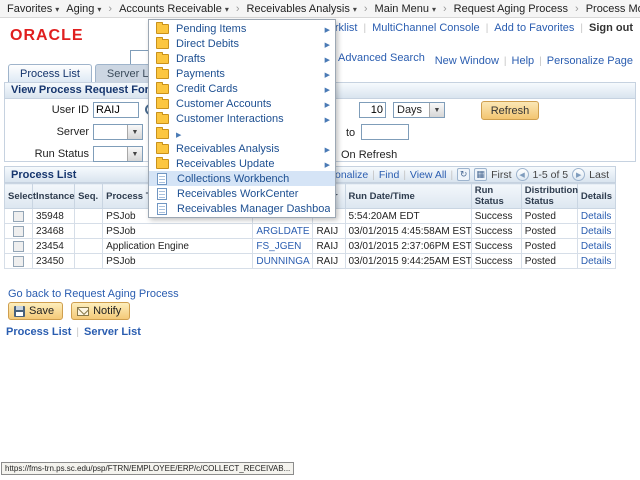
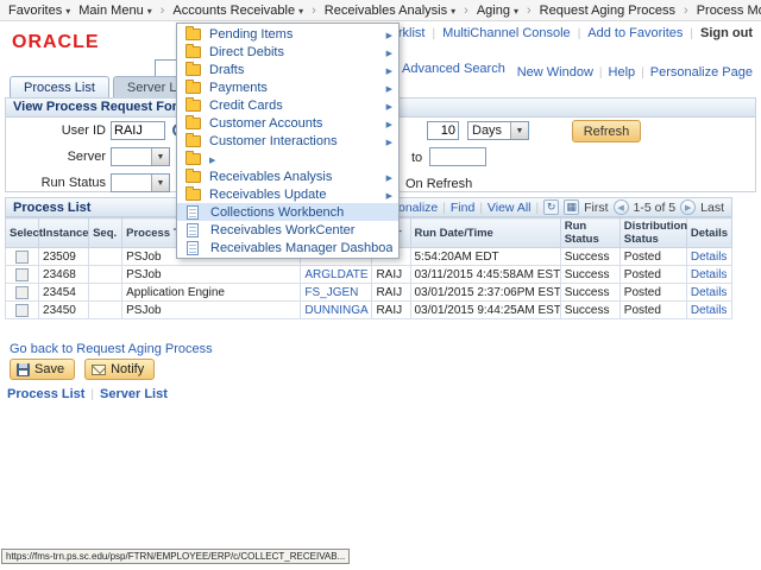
  Favorites
- Aging
+ Main Menu
  Accounts Receivable
  Receivables Analysis
- Main Menu
+ Aging
  Request Aging Process
  ORACLE
  Advanced Search
  rklist
  MultiChannel Console
  Add to Favorites
  Sign out
  New Window
  Help
  Personalize Page
  Process List
  Server L
  View Process Request For
  User ID
  RAIJ
  10
  Days
  Refresh
  Server
  to
  Run Status
  On Refresh
  Process List
  Find
  View All
  First
  1-5 of 5
  Last
  Select	Instance	Seq.	Process			Run Date/Time	Run Status	Distribution Status	Details
- 	35948		PSJob			5:54:20AM EDT	Success	Posted	Details
+ 	23509		PSJob			5:54:20AM EDT	Success	Posted	Details
- 	23468		PSJob	ARGLDATE	RAIJ	03/01/2015 4:45:58AM EST	Success	Posted	Details
+ 	23468		PSJob	ARGLDATE	RAIJ	03/11/2015 4:45:58AM EST	Success	Posted	Details
  	23454		Application Engine	FS_JGEN	RAIJ	03/01/2015 2:37:06PM EST	Success	Posted	Details
  	23450		PSJob	DUNNINGA	RAIJ	03/01/2015 9:44:25AM EST	Success	Posted	Details
  Go back to Request Aging Process
  Save
  Notify
  Process List
  Server List
  Pending Items
  Direct Debits
  Drafts
  Payments
  Credit Cards
  Customer Accounts
  Customer Interactions
  Receivables Analysis
  Receivables Update
  Collections Workbench
  Receivables WorkCenter
  Receivables Manager Dashboa
  https://fms-trn.ps.sc.edu/psp/FTRN/EMPLOYEE/ERP/c/COLLECT_RECEIVAB...
